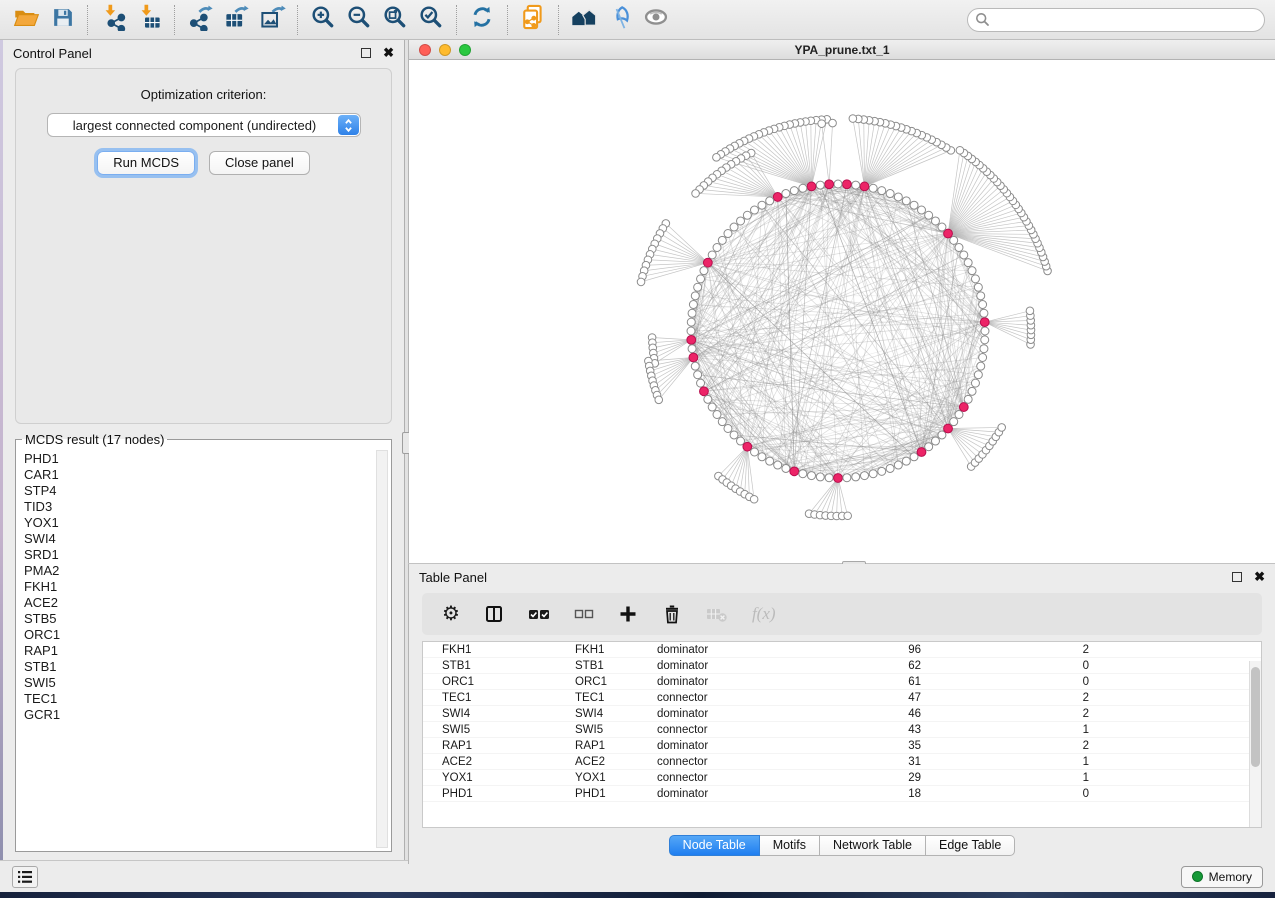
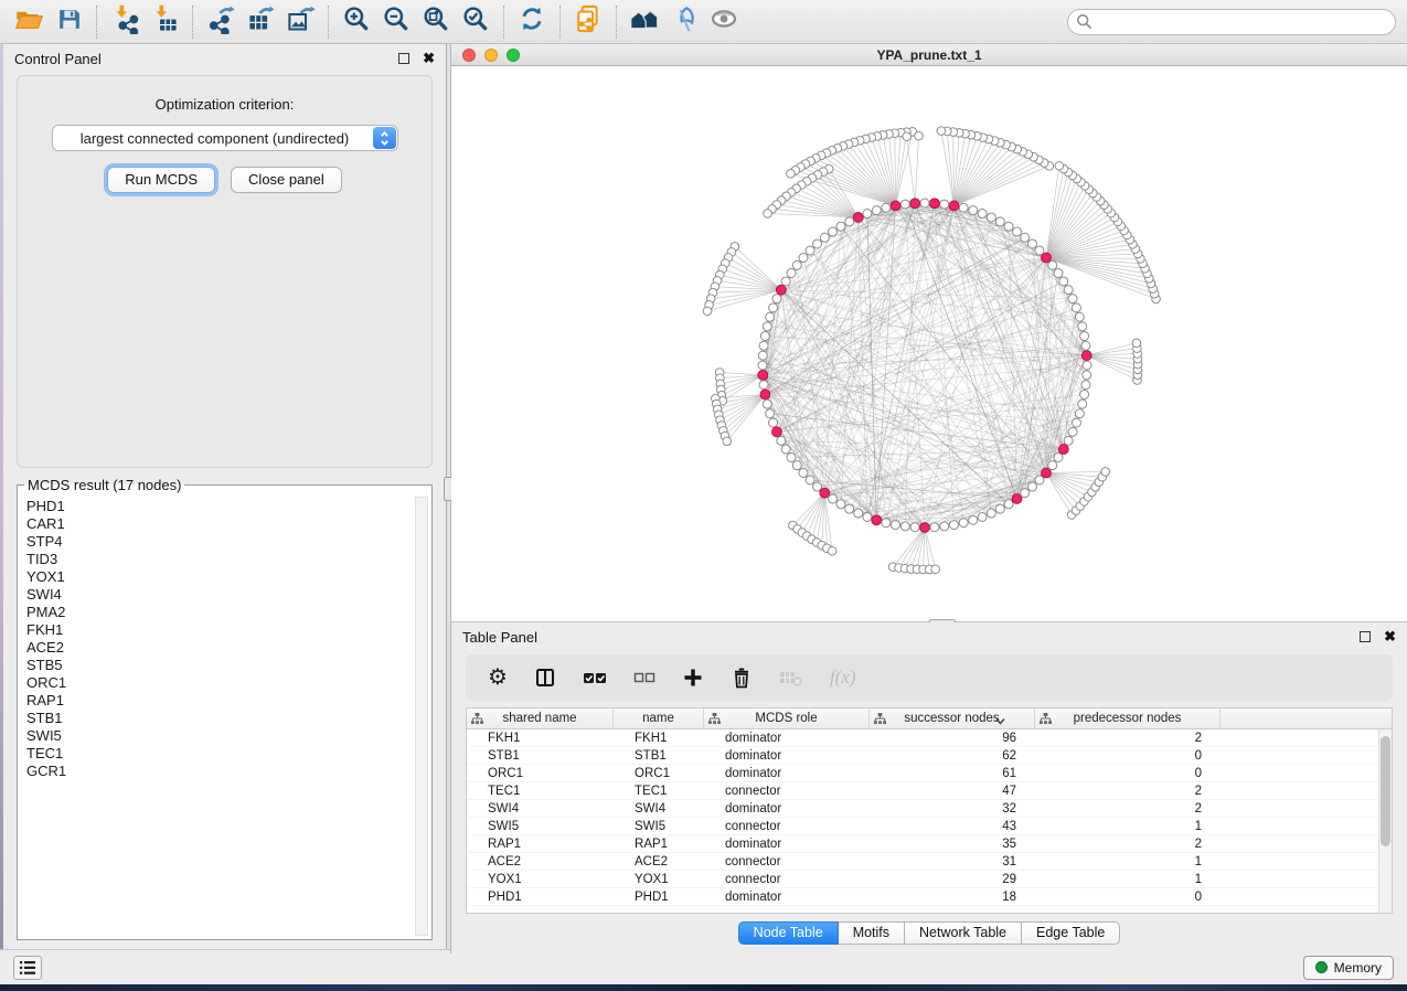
  Control Panel
  ✖
  Optimization criterion:
  largest connected component (undirected)
  Run MCDS
  Close panel
  MCDS result (17 nodes)
  PHD1
  CAR1
  STP4
  TID3
  YOX1
  SWI4
- SRD1
  PMA2
  FKH1
  ACE2
  STB5
  ORC1
  RAP1
  STB1
  SWI5
  TEC1
  GCR1
  YPA_prune.txt_1
  Table Panel
  ✖
  ⚙
  f(x)
+ shared name
+ name
+ MCDS role
+ successor nodes
+ predecessor nodes
  FKH1
  FKH1
  dominator
  96
  2
  STB1
  STB1
  dominator
  62
  0
  ORC1
  ORC1
  dominator
  61
  0
  TEC1
  TEC1
  connector
  47
  2
  SWI4
  SWI4
  dominator
- 46
+ 32
  2
  SWI5
  SWI5
  connector
  43
  1
  RAP1
  RAP1
  dominator
  35
  2
  ACE2
  ACE2
  connector
  31
  1
  YOX1
  YOX1
  connector
  29
  1
  PHD1
  PHD1
  dominator
  18
  0
  Node Table
  Motifs
  Network Table
  Edge Table
  Memory
